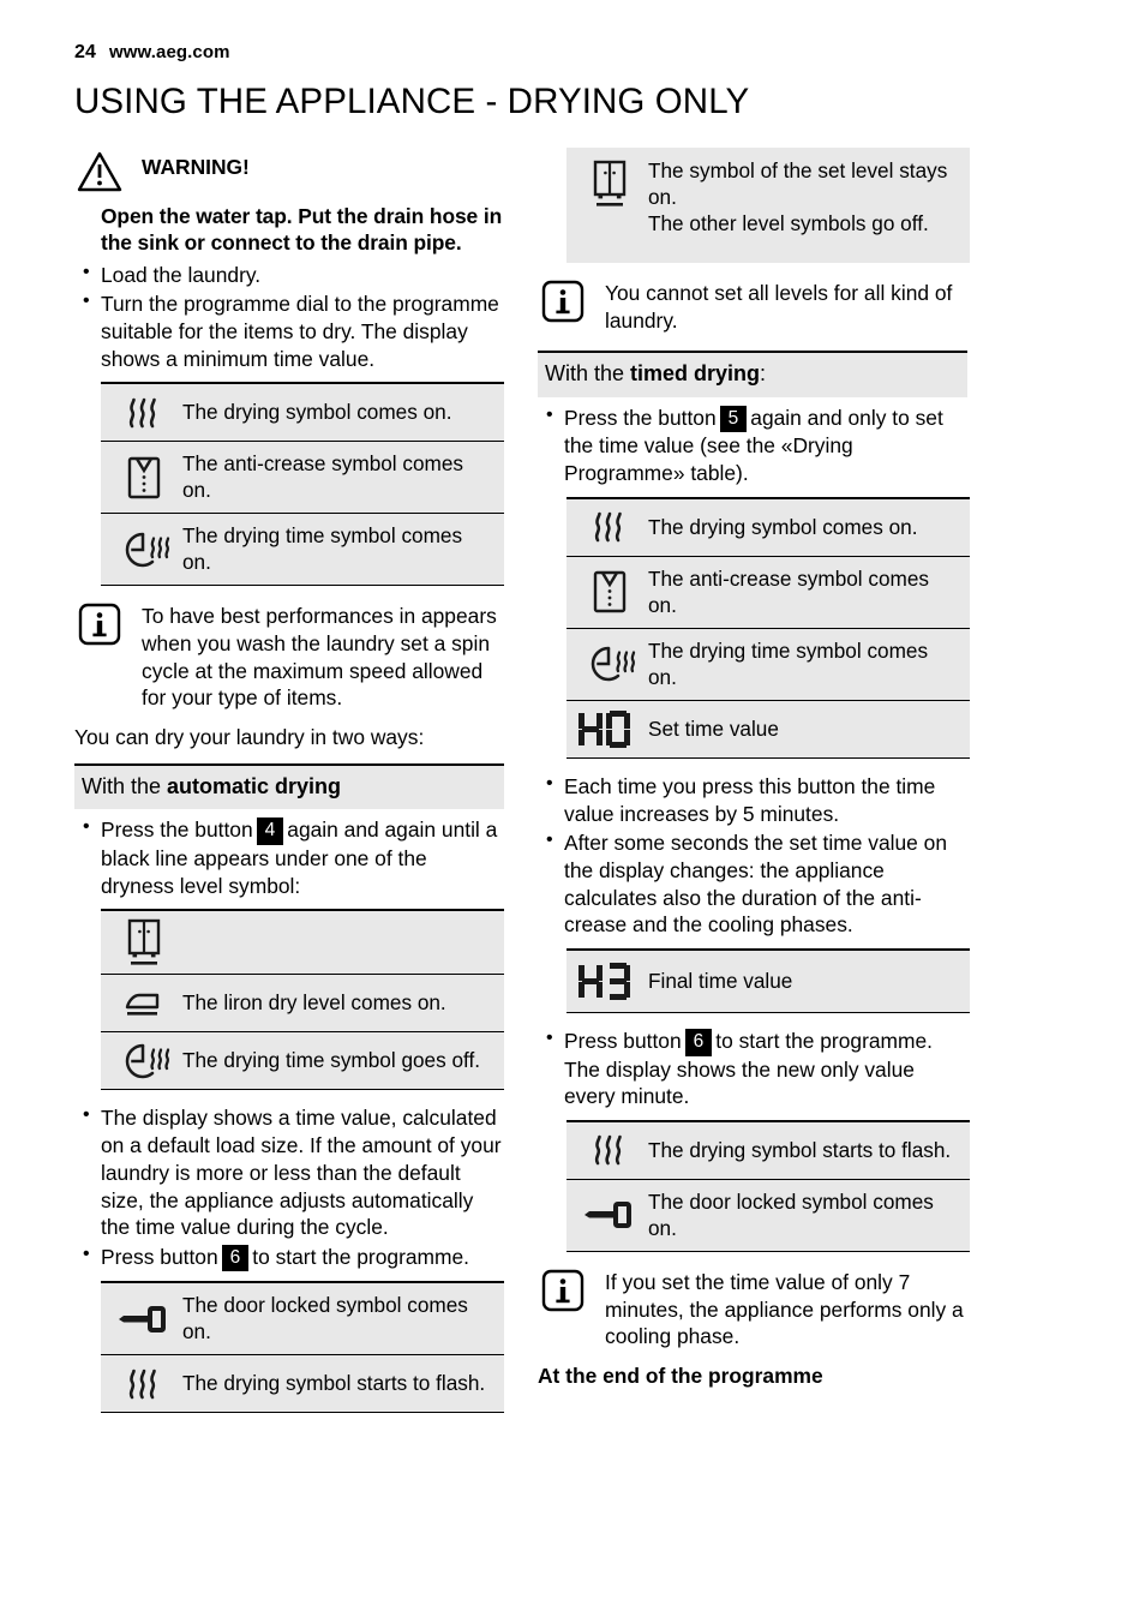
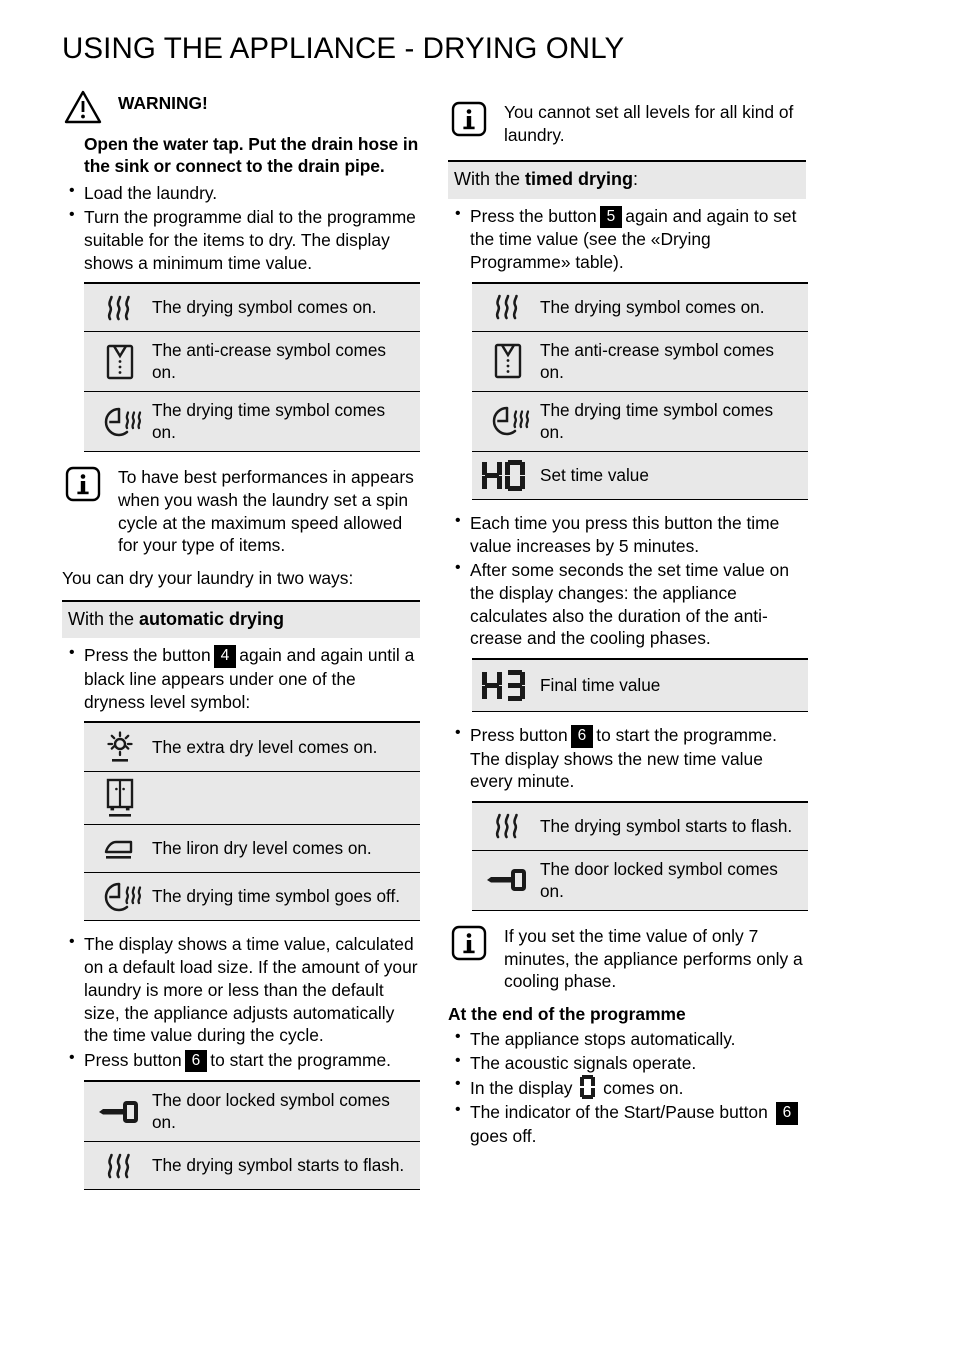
- 24
- www.aeg.com
  USING THE APPLIANCE - DRYING ONLY
  WARNING!
  Open the water tap. Put the drain hose in the sink or connect to the drain pipe.
  Load the laundry.
  Turn the programme dial to the programme suitable for the items to dry. The display shows a minimum time value.
  The drying symbol comes on.
  The anti-crease symbol comes on.
  The drying time symbol comes on.
  To have best performances in appears when you wash the laundry set a spin cycle at the maximum speed allowed for your type of items.
  You can dry your laundry in two ways:
  With the automatic drying
  Press the button 4 again and again until a black line appears under one of the dryness level symbol:
+ The extra dry level comes on.
  The liron dry level comes on.
  The drying time symbol goes off.
  The display shows a time value, calculated on a default load size. If the amount of your laundry is more or less than the default size, the appliance adjusts automatically the time value during the cycle.
  Press button 6 to start the programme.
  The door locked symbol comes on.
  The drying symbol starts to flash.
- The symbol of the set level stays on.
- The other level symbols go off.
  You cannot set all levels for all kind of laundry.
  With the timed drying:
- Press the button 5 again and only to set the time value (see the «Drying Programme» table).
+ Press the button 5 again and again to set the time value (see the «Drying Programme» table).
  The drying symbol comes on.
  The anti-crease symbol comes on.
  The drying time symbol comes on.
  Set time value
  Each time you press this button the time value increases by 5 minutes.
  After some seconds the set time value on the display changes: the appliance calculates also the duration of the anti-crease and the cooling phases.
  Final time value
- Press button 6 to start the programme. The display shows the new only value every minute.
+ Press button 6 to start the programme. The display shows the new time value every minute.
  The drying symbol starts to flash.
  The door locked symbol comes on.
  If you set the time value of only 7 minutes, the appliance performs only a cooling phase.
  At the end of the programme
+ The appliance stops automatically.
+ The acoustic signals operate.
+ In the display comes on.
+ The indicator of the Start/Pause button 6goes off.
